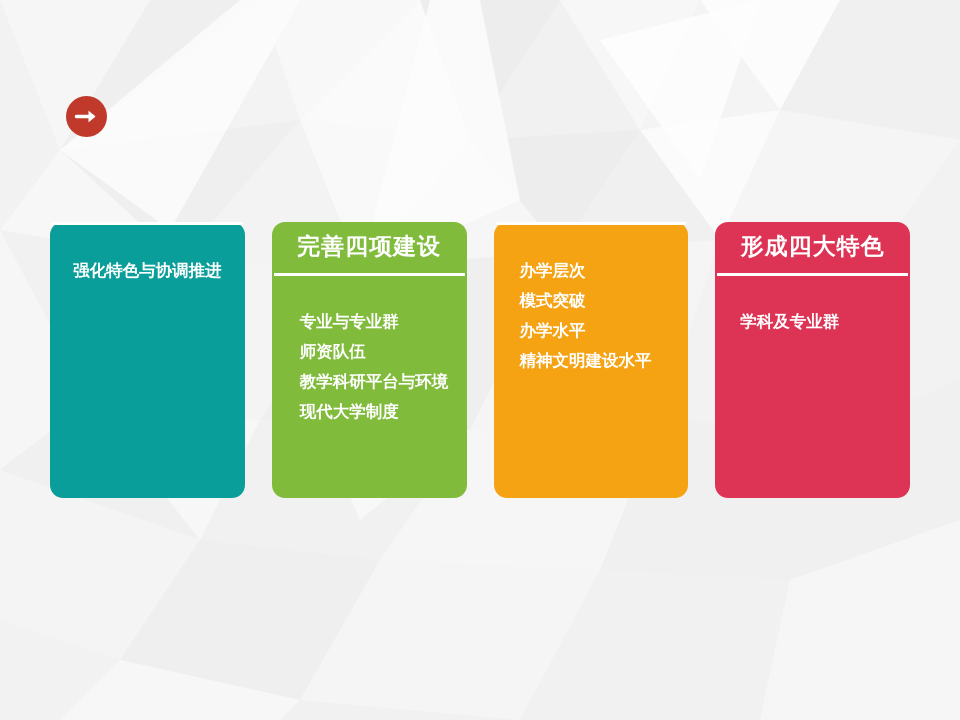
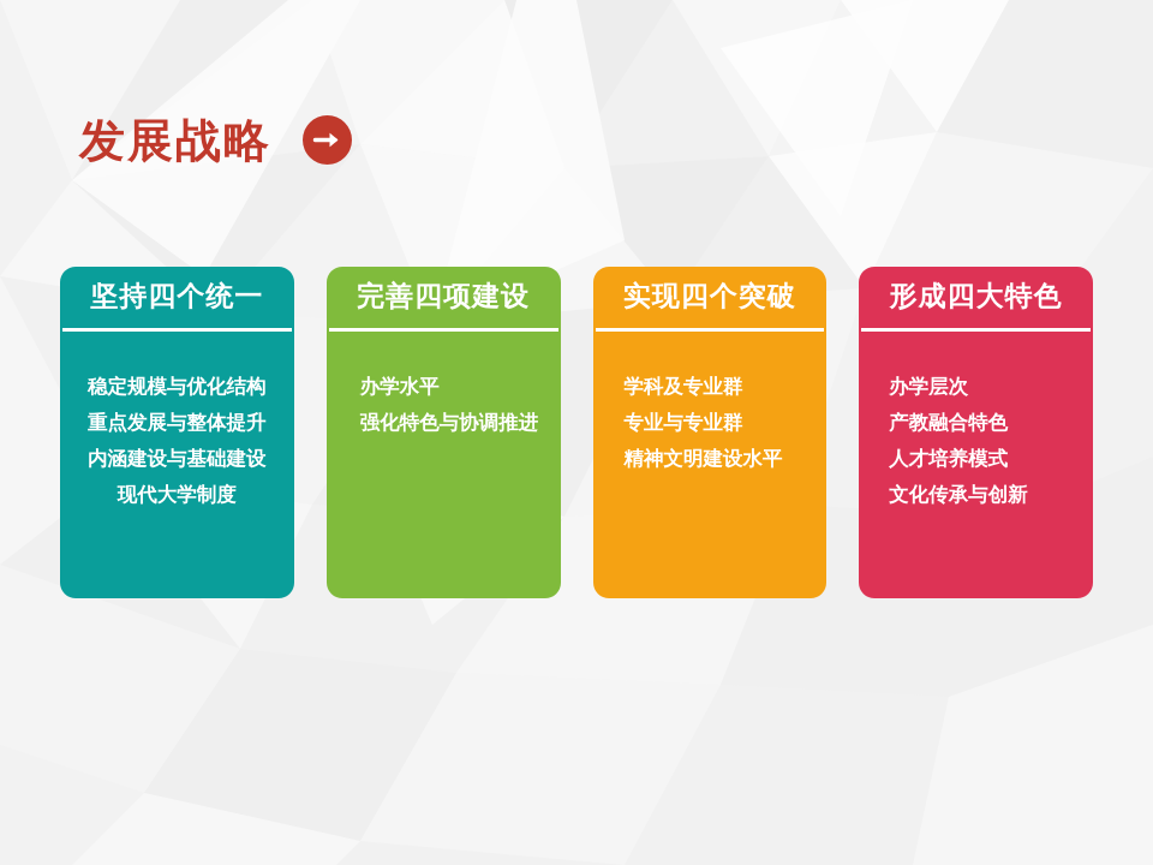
+ 发展战略
+ 坚持四个统一
+ 稳定规模与优化结构
+ 重点发展与整体提升
+ 内涵建设与基础建设
- 强化特色与协调推进
+ 现代大学制度
  完善四项建设
- 专业与专业群
+ 办学水平
- 师资队伍
- 教学科研平台与环境
- 现代大学制度
+ 强化特色与协调推进
+ 实现四个突破
- 办学层次
+ 学科及专业群
- 模式突破
- 办学水平
+ 专业与专业群
  精神文明建设水平
  形成四大特色
- 学科及专业群
+ 办学层次
+ 产教融合特色
+ 人才培养模式
+ 文化传承与创新
